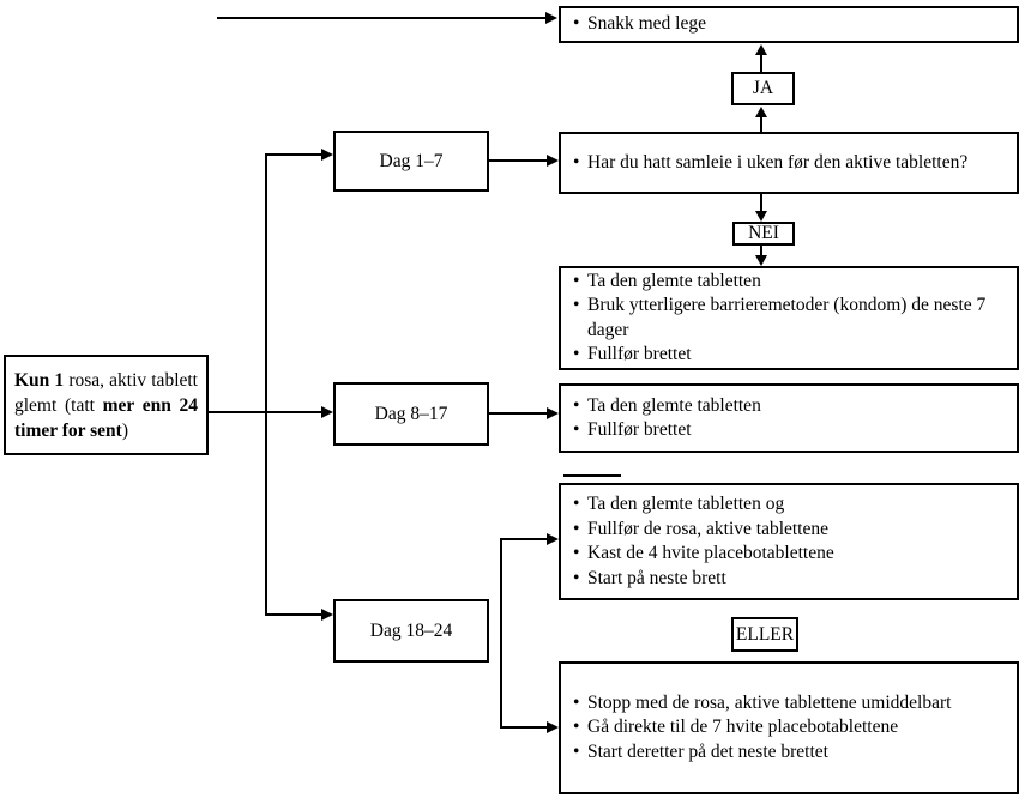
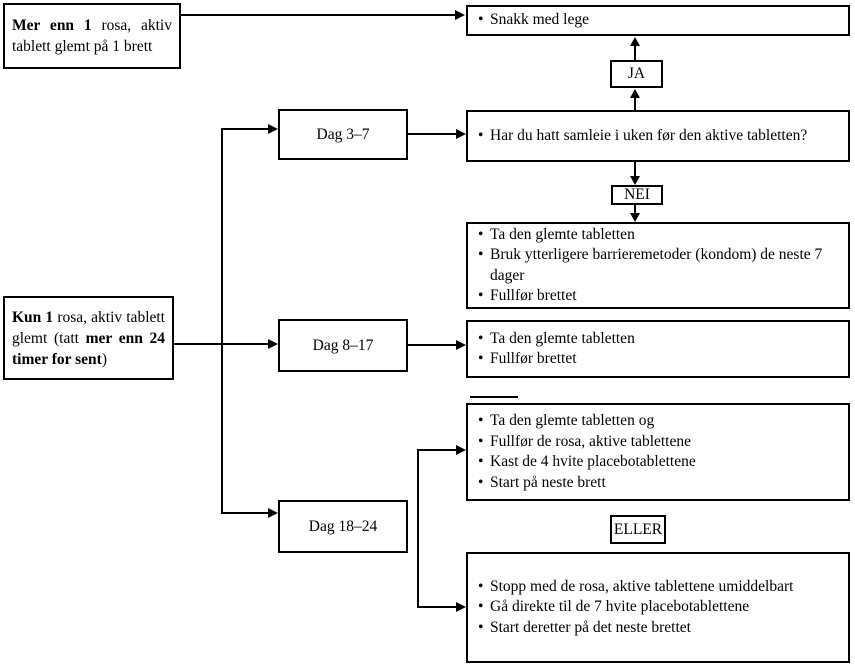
+ Mer enn 1 rosa, aktiv tablett glemt på 1 brett
  •
  Snakk med lege
  JA
- Dag 1–7
+ Dag 3–7
  •
  Har du hatt samleie i uken før den aktive tabletten?
  NEI
  •
  Ta den glemte tabletten
  •
  Bruk ytterligere barrieremetoder (kondom) de neste 7 dager
  •
  Fullfør brettet
  Kun 1 rosa, aktiv tablett glemt (tatt mer enn 24 timer for sent)
  Dag 8–17
  •
  Ta den glemte tabletten
  •
  Fullfør brettet
  •
  Ta den glemte tabletten og
  •
  Fullfør de rosa, aktive tablettene
  •
  Kast de 4 hvite placebotablettene
  •
  Start på neste brett
  Dag 18–24
  ELLER
  •
  Stopp med de rosa, aktive tablettene umiddelbart
  •
  Gå direkte til de 7 hvite placebotablettene
  •
  Start deretter på det neste brettet
